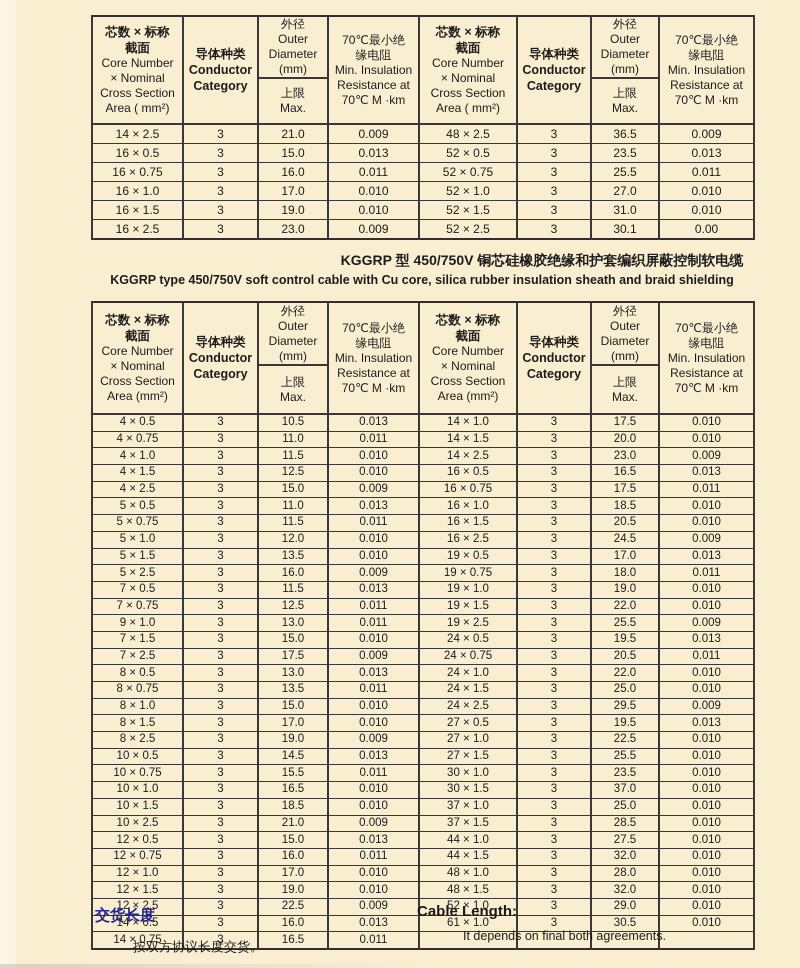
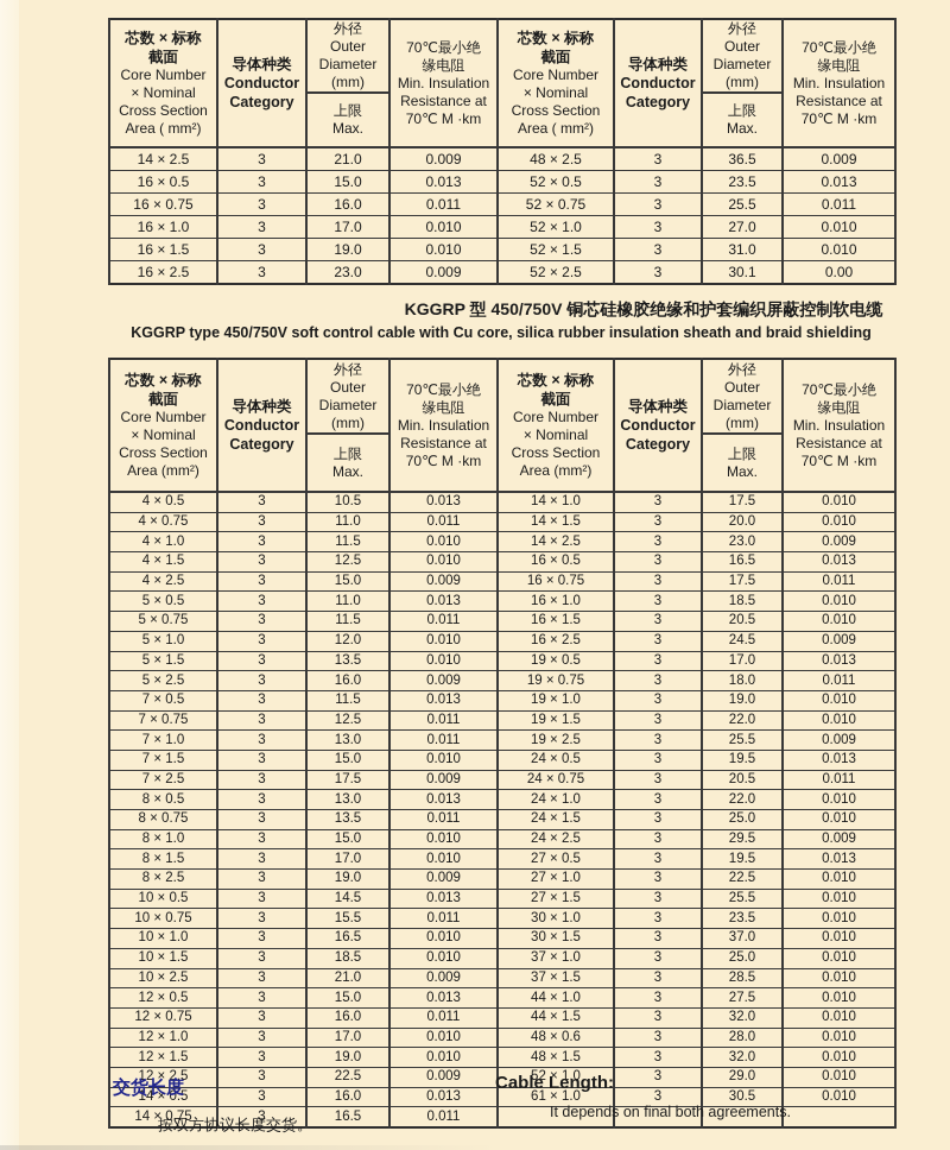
  芯数 × 标称 截面 Core Number × Nominal Cross Section Area ( mm²)	导体种类 Conductor Category	外径 Outer Diameter (mm)	70℃最小绝 缘电阻 Min. Insulation Resistance at 70℃ M ·km	芯数 × 标称 截面 Core Number × Nominal Cross Section Area ( mm²)	导体种类 Conductor Category	外径 Outer Diameter (mm)	70℃最小绝 缘电阻 Min. Insulation Resistance at 70℃ M ·km
  上限 Max.	上限 Max.
  14 × 2.5	3	21.0	0.009	48 × 2.5	3	36.5	0.009
  16 × 0.5	3	15.0	0.013	52 × 0.5	3	23.5	0.013
  16 × 0.75	3	16.0	0.011	52 × 0.75	3	25.5	0.011
  16 × 1.0	3	17.0	0.010	52 × 1.0	3	27.0	0.010
  16 × 1.5	3	19.0	0.010	52 × 1.5	3	31.0	0.010
  16 × 2.5	3	23.0	0.009	52 × 2.5	3	30.1	0.00
  KGGRP 型 450/750V 铜芯硅橡胶绝缘和护套编织屏蔽控制软电缆
  KGGRP type 450/750V soft control cable with Cu core, silica rubber insulation sheath and braid shielding
  芯数 × 标称 截面 Core Number × Nominal Cross Section Area (mm²)	导体种类 Conductor Category	外径 Outer Diameter (mm)	70℃最小绝 缘电阻 Min. Insulation Resistance at 70℃ M ·km	芯数 × 标称 截面 Core Number × Nominal Cross Section Area (mm²)	导体种类 Conductor Category	外径 Outer Diameter (mm)	70℃最小绝 缘电阻 Min. Insulation Resistance at 70℃ M ·km
  上限 Max.	上限 Max.
  4 × 0.5	3	10.5	0.013	14 × 1.0	3	17.5	0.010
  4 × 0.75	3	11.0	0.011	14 × 1.5	3	20.0	0.010
  4 × 1.0	3	11.5	0.010	14 × 2.5	3	23.0	0.009
  4 × 1.5	3	12.5	0.010	16 × 0.5	3	16.5	0.013
  4 × 2.5	3	15.0	0.009	16 × 0.75	3	17.5	0.011
  5 × 0.5	3	11.0	0.013	16 × 1.0	3	18.5	0.010
  5 × 0.75	3	11.5	0.011	16 × 1.5	3	20.5	0.010
  5 × 1.0	3	12.0	0.010	16 × 2.5	3	24.5	0.009
  5 × 1.5	3	13.5	0.010	19 × 0.5	3	17.0	0.013
  5 × 2.5	3	16.0	0.009	19 × 0.75	3	18.0	0.011
  7 × 0.5	3	11.5	0.013	19 × 1.0	3	19.0	0.010
  7 × 0.75	3	12.5	0.011	19 × 1.5	3	22.0	0.010
- 9 × 1.0	3	13.0	0.011	19 × 2.5	3	25.5	0.009
+ 7 × 1.0	3	13.0	0.011	19 × 2.5	3	25.5	0.009
  7 × 1.5	3	15.0	0.010	24 × 0.5	3	19.5	0.013
  7 × 2.5	3	17.5	0.009	24 × 0.75	3	20.5	0.011
  8 × 0.5	3	13.0	0.013	24 × 1.0	3	22.0	0.010
  8 × 0.75	3	13.5	0.011	24 × 1.5	3	25.0	0.010
  8 × 1.0	3	15.0	0.010	24 × 2.5	3	29.5	0.009
  8 × 1.5	3	17.0	0.010	27 × 0.5	3	19.5	0.013
  8 × 2.5	3	19.0	0.009	27 × 1.0	3	22.5	0.010
  10 × 0.5	3	14.5	0.013	27 × 1.5	3	25.5	0.010
  10 × 0.75	3	15.5	0.011	30 × 1.0	3	23.5	0.010
  10 × 1.0	3	16.5	0.010	30 × 1.5	3	37.0	0.010
  10 × 1.5	3	18.5	0.010	37 × 1.0	3	25.0	0.010
  10 × 2.5	3	21.0	0.009	37 × 1.5	3	28.5	0.010
  12 × 0.5	3	15.0	0.013	44 × 1.0	3	27.5	0.010
  12 × 0.75	3	16.0	0.011	44 × 1.5	3	32.0	0.010
- 12 × 1.0	3	17.0	0.010	48 × 1.0	3	28.0	0.010
+ 12 × 1.0	3	17.0	0.010	48 × 0.6	3	28.0	0.010
  12 × 1.5	3	19.0	0.010	48 × 1.5	3	32.0	0.010
  12 × 2.5	3	22.5	0.009	52 × 1.0	3	29.0	0.010
  14 × 0.5	3	16.0	0.013	61 × 1.0	3	30.5	0.010
  14 × 0.75	3	16.5	0.011
  交货长度
  按双方协议长度交货。
  Cable Length:
  It depends on final both agreements.
